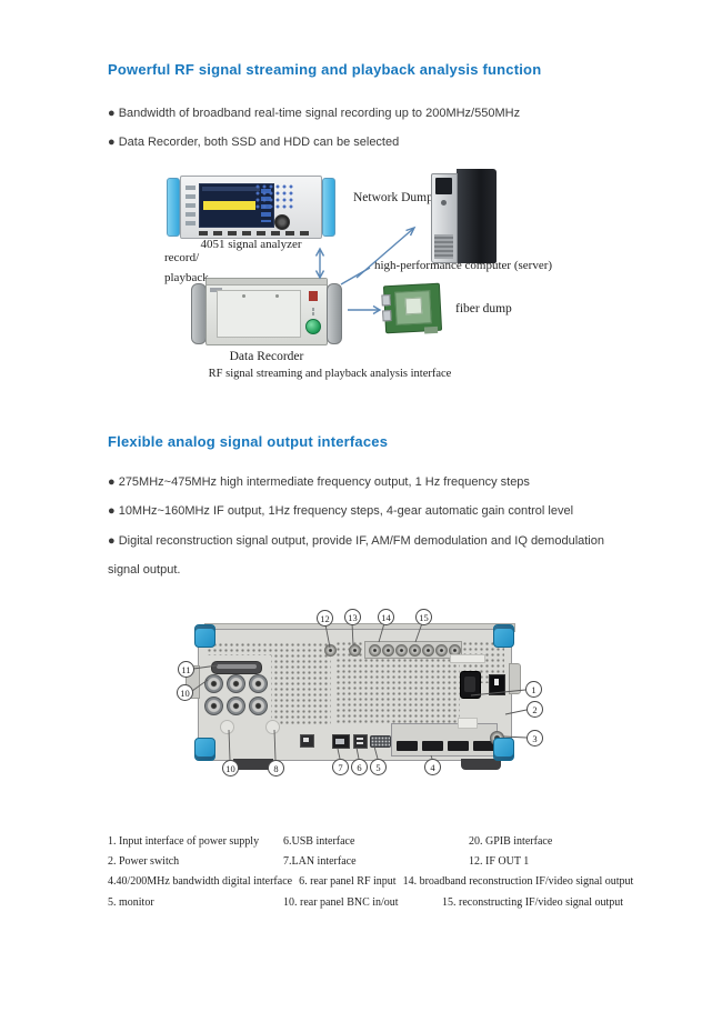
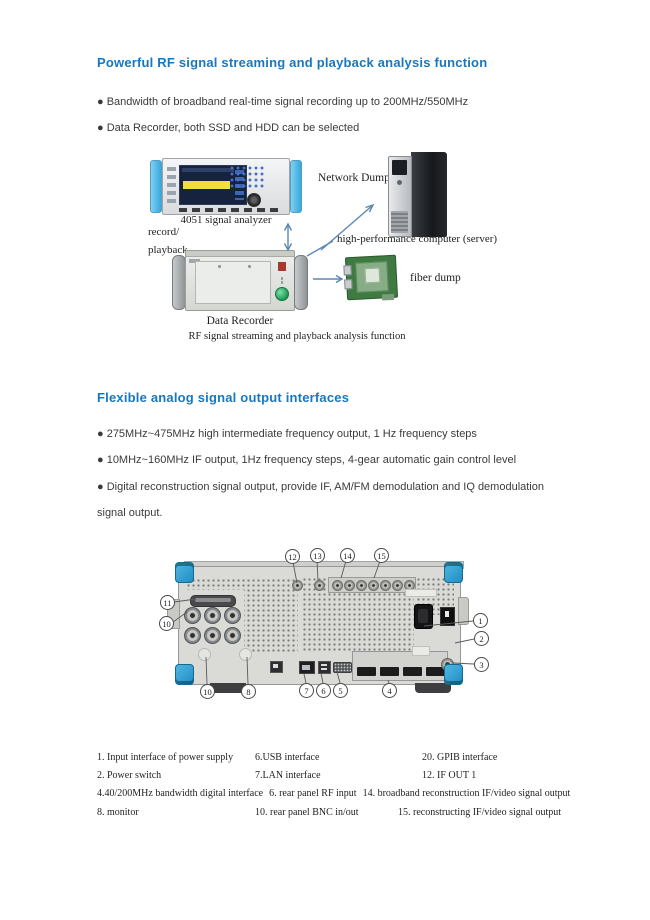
  Powerful RF signal streaming and playback analysis function
  ● Bandwidth of broadband real-time signal recording up to 200MHz/550MHz
  ● Data Recorder, both SSD and HDD can be selected
  4051 signal analyzer
  Network Dump
  high-performance computer (server)
  record/
  playbac
  Data Recorder
  fiber dump
- RF signal streaming and playback analysis interface
+ RF signal streaming and playback analysis function
  Flexible analog signal output interfaces
  ● 275MHz~475MHz high intermediate frequency output, 1 Hz frequency steps
  ● 10MHz~160MHz IF output, 1Hz frequency steps, 4-gear automatic gain control level
  ● Digital reconstruction signal output, provide IF, AM/FM demodulation and IQ demodulation signal output.
  12
  13
  14
  15
  11
  10
  1
  2
  3
  10
  8
  7
  6
  5
  4
  1. Input interface of power supply 6.USB interface 20. GPIB interface
  2. Power switch 7.LAN interface 12. IF OUT 1
  4.40/200MHz bandwidth digital interface 6. rear panel RF input 14. broadband reconstruction IF/video signal output
- 5. monitor 10. rear panel BNC in/out 15. reconstructing IF/video signal output
+ 8. monitor 10. rear panel BNC in/out 15. reconstructing IF/video signal output
